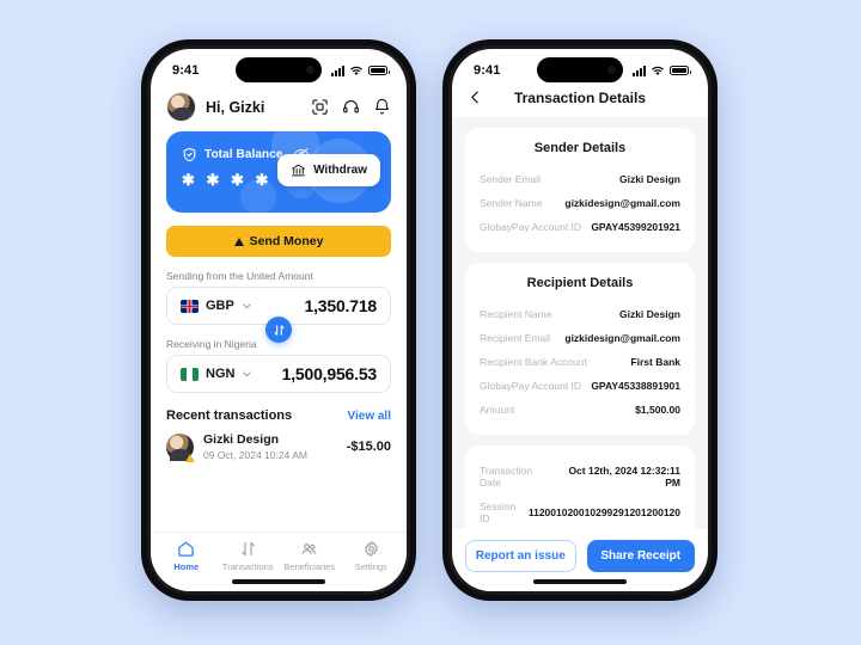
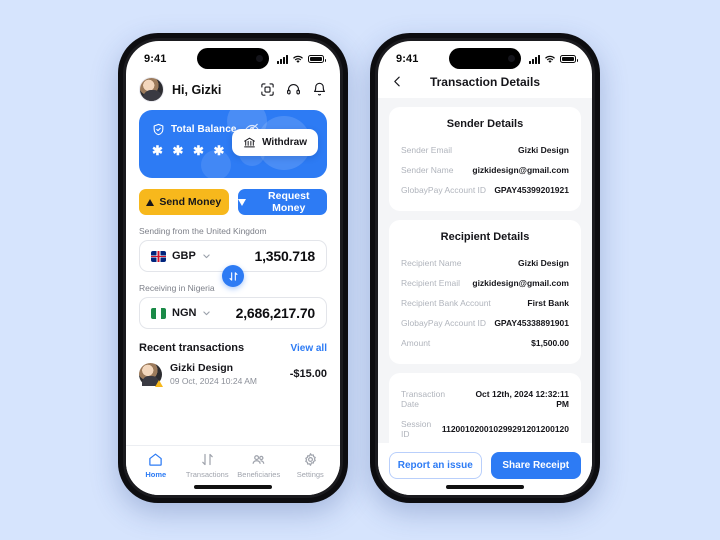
  9:41
  Hi, Gizki
  Total Balance
  Withdraw
  Send Money
+ Request Money
- Sending from the United Amount
+ Sending from the United Kingdom
  GBP
  1,350.718
  Receiving in Nigeria
  NGN
- 1,500,956.53
+ 2,686,217.70
  Recent transactions
  View all
  Gizki Design
  09 Oct, 2024 10:24 AM
  -$15.00
  Home
  Transactions
  Beneficiaries
  Settings
  9:41
  Transaction Details
  Sender Details
  Sender Email
  Gizki Design
  Sender Name
  gizkidesign@gmail.com
  GlobayPay Account ID
  GPAY45399201921
  Recipient Details
  Recipient Name
  Gizki Design
  Recipient Email
  gizkidesign@gmail.com
  Recipient Bank Account
  First Bank
  GlobayPay Account ID
  GPAY45338891901
  Amount
  $1,500.00
  Transaction Date
  Oct 12th, 2024 12:32:11 PM
  Session ID
  112001020010299291201200120
  Report an issue
  Share Receipt
